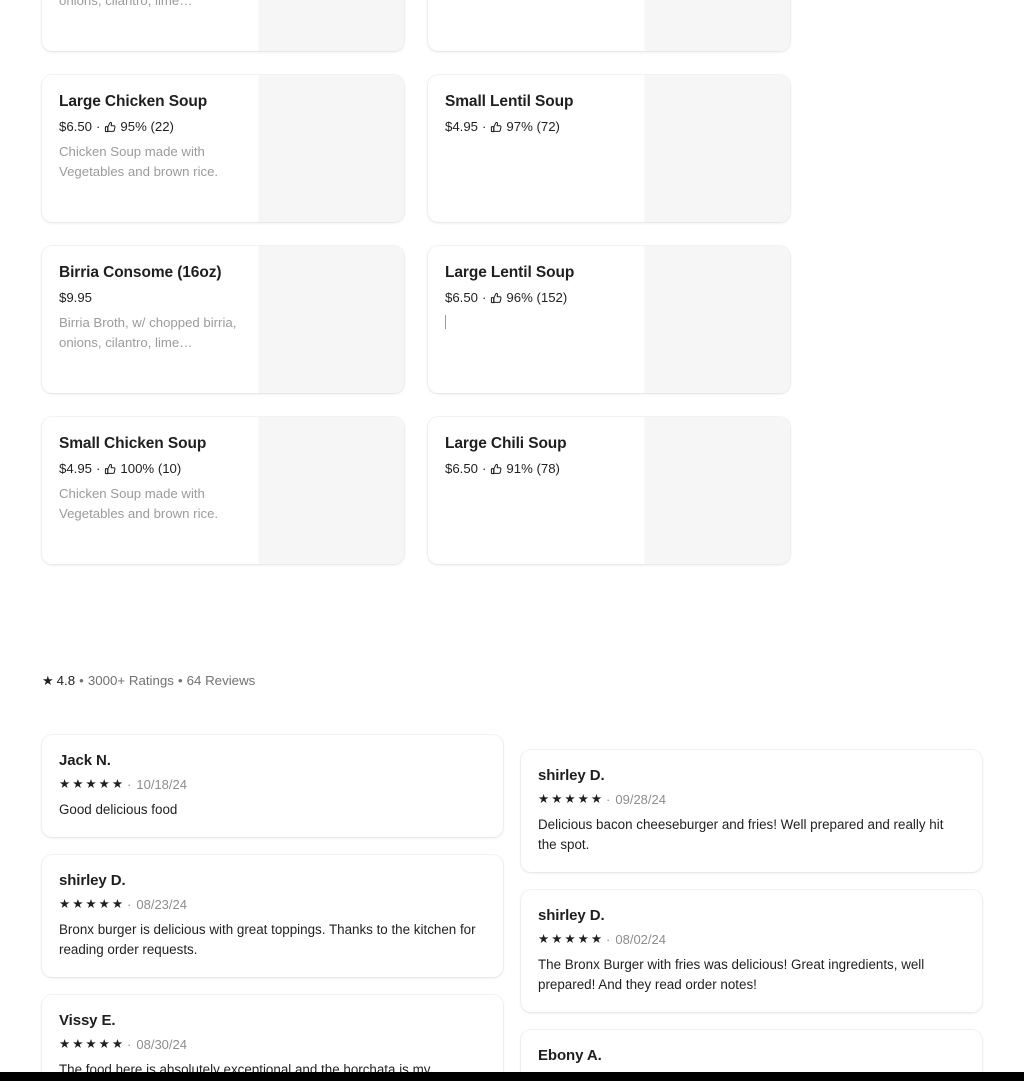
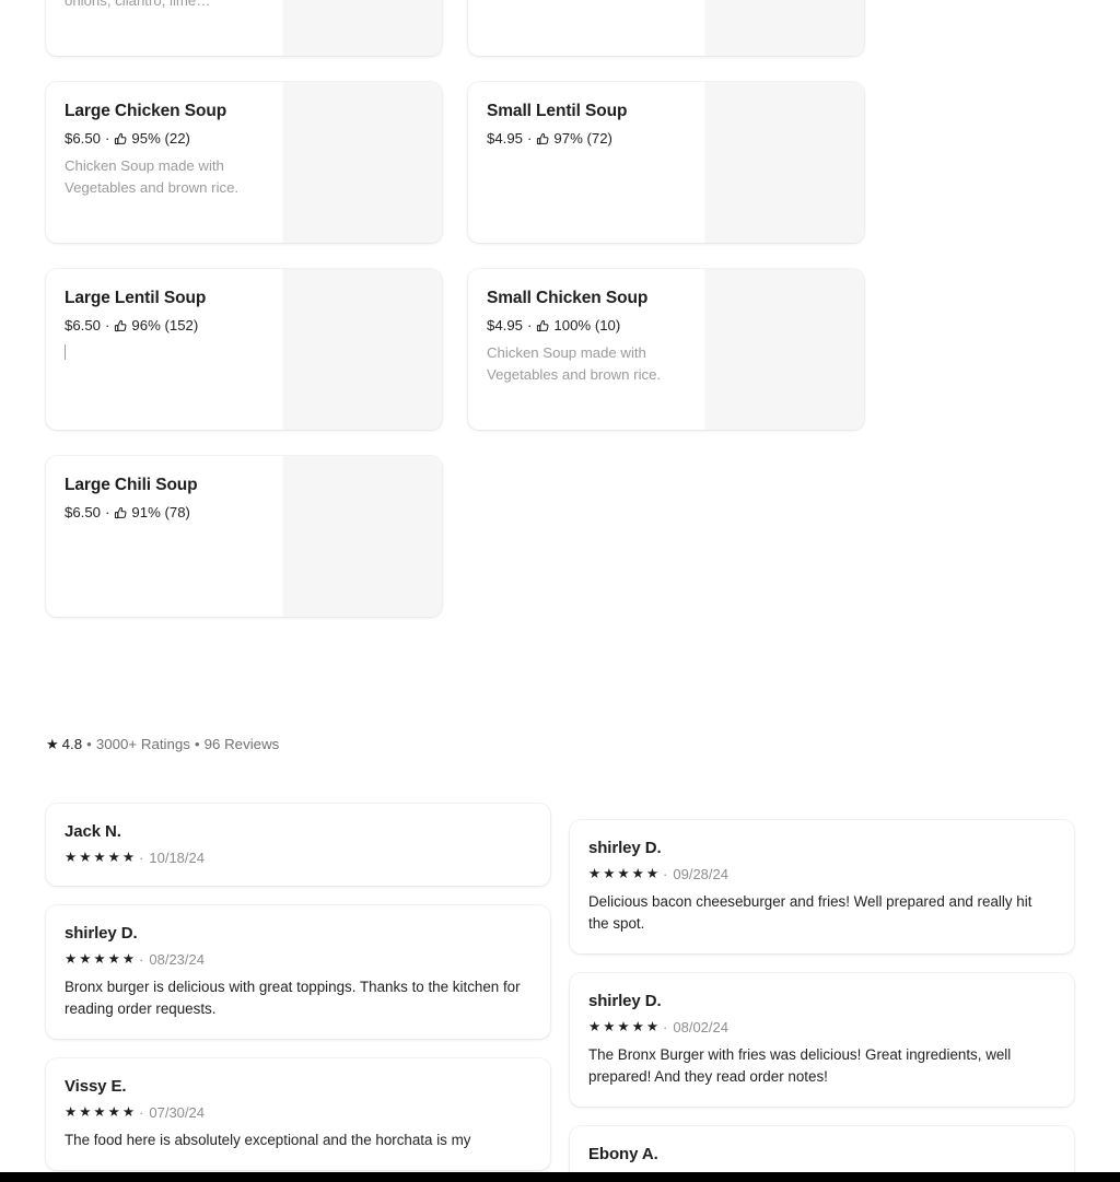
  Large Chicken Soup
  $6.50
  ·
  95% (22)
  Chicken Soup made with Vegetables and brown rice.
  Small Lentil Soup
  $4.95
  ·
  97% (72)
- Birria Consome (16oz)
- $9.95
- Birria Broth, w/ chopped birria, onions, cilantro, lime…
  Large Lentil Soup
  $6.50
  ·
  96% (152)
  Small Chicken Soup
  $4.95
  ·
  100% (10)
  Chicken Soup made with Vegetables and brown rice.
  Large Chili Soup
  $6.50
  ·
  91% (78)
  ★
  4.8
  •
  3000+ Ratings
  •
- 64 Reviews
+ 96 Reviews
  Jack N.
  ★★★★★
  ·
  10/18/24
- Good delicious food
  shirley D.
  ★★★★★
  ·
  08/23/24
  Bronx burger is delicious with great toppings. Thanks to the kitchen for reading order requests.
  Vissy E.
  ★★★★★
  ·
- 08/30/24
+ 07/30/24
  The food here is absolutely exceptional and the horchata is my
  shirley D.
  ★★★★★
  ·
  09/28/24
  Delicious bacon cheeseburger and fries! Well prepared and really hit the spot.
  shirley D.
  ★★★★★
  ·
  08/02/24
  The Bronx Burger with fries was delicious! Great ingredients, well prepared! And they read order notes!
  Ebony A.
